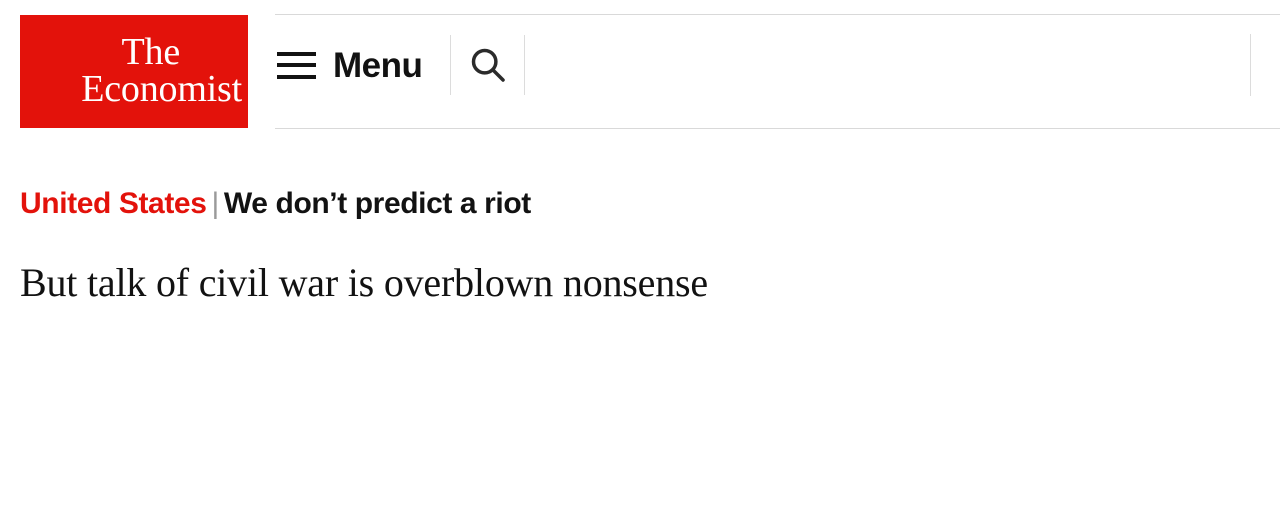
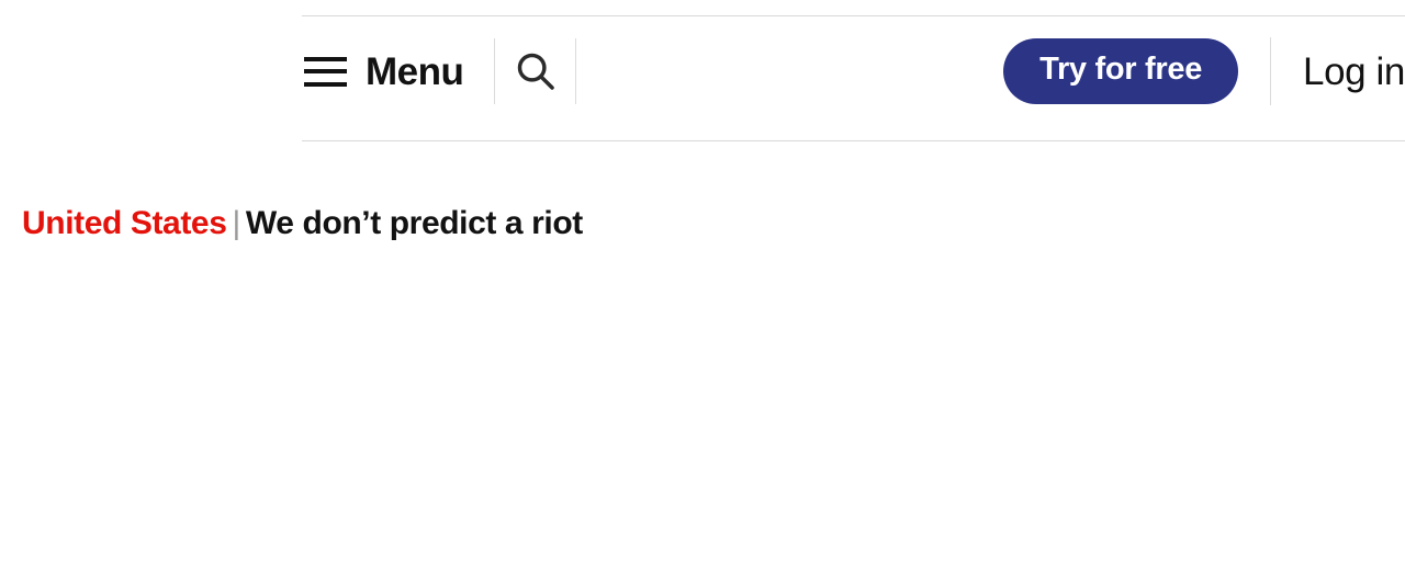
- The
- Economist
  Menu
+ Try for free
+ Log in
  United States | We don’t predict a riot
- But talk of civil war is overblown nonsense
